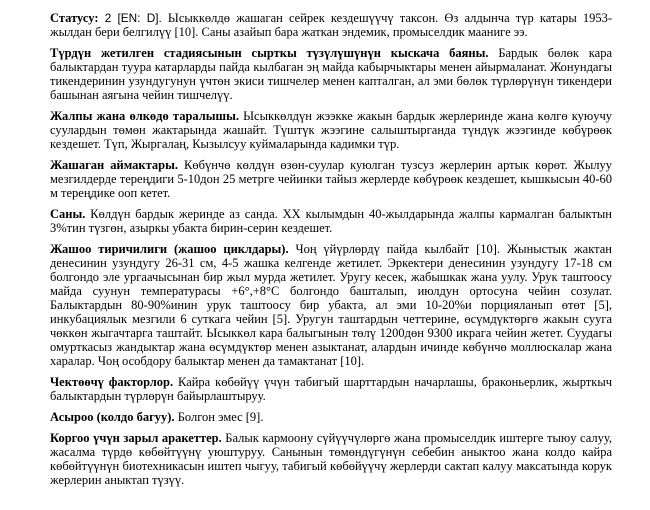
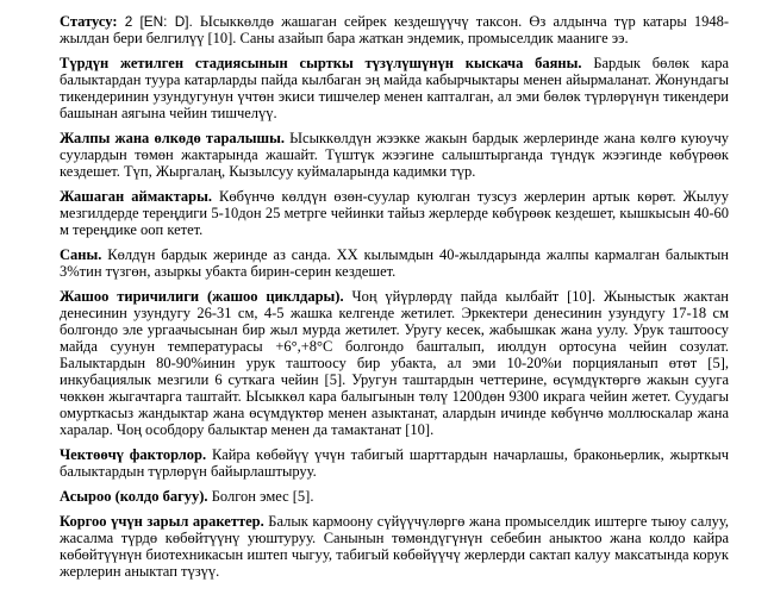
- Статусу: 2 [EN: D]. Ысыккөлдө жашаган сейрек кездешүүчү таксон. Өз алдынча түр катары 1953-жылдан бери белгилүү [10]. Саны азайып бара жаткан эндемик, промыселдик мааниге ээ.
+ Статусу: 2 [EN: D]. Ысыккөлдө жашаган сейрек кездешүүчү таксон. Өз алдынча түр катары 1948-жылдан бери белгилүү [10]. Саны азайып бара жаткан эндемик, промыселдик мааниге ээ.
  Түрдүн жетилген стадиясынын сырткы түзүлүшүнүн кыскача баяны. Бардык бөлөк кара балыктардан туура катарларды пайда кылбаган эң майда кабырчыктары менен айырмаланат. Жонундагы тикендеринин узундугунун үчтөн экиси тишчелер менен капталган, ал эми бөлөк түрлөрүнүн тикендери башынан аягына чейин тишчелүү.
  Жалпы жана өлкөдө таралышы. Ысыккөлдүн жээкке жакын бардык жерлеринде жана көлгө куюучу суулардын төмөн жактарында жашайт. Түштүк жээгине салыштырганда түндүк жээгинде көбүрөөк кездешет. Түп, Жыргалаң, Кызылсуу куймаларында кадимки түр.
  Жашаган аймактары. Көбүнчө көлдүн өзөн-суулар куюлган тузсуз жерлерин артык көрөт. Жылуу мезгилдерде тереңдиги 5-10дон 25 метрге чейинки тайыз жерлерде көбүрөөк кездешет, кышкысын 40-60 м тереңдике ооп кетет.
  Саны. Көлдүн бардык жеринде аз санда. XX кылымдын 40-жылдарында жалпы кармалган балыктын 3%тин түзгөн, азыркы убакта бирин-серин кездешет.
  Жашоо тиричилиги (жашоо циклдары). Чоң үйүрлөрдү пайда кылбайт [10]. Жыныстык жактан денесинин узундугу 26-31 см, 4-5 жашка келгенде жетилет. Эркектери денесинин узундугу 17-18 см болгондо эле ургаачысынан бир жыл мурда жетилет. Уругу кесек, жабышкак жана уулу. Урук таштоосу майда суунун температурасы +6°,+8°С болгондо башталып, июлдун ортосуна чейин созулат. Балыктардын 80-90%инин урук таштоосу бир убакта, ал эми 10-20%и порцияланып өтөт [5], инкубациялык мезгили 6 суткага чейин [5]. Уругун таштардын четтерине, өсүмдүктөргө жакын сууга чөккөн жыгачтарга таштайт. Ысыккөл кара балыгынын төлү 1200дөн 9300 икрага чейин жетет. Суудагы омурткасыз жандыктар жана өсүмдүктөр менен азыктанат, алардын ичинде көбүнчө моллюскалар жана харалар. Чоң особдору балыктар менен да тамактанат [10].
  Чектөөчү факторлор. Кайра көбөйүү үчүн табигый шарттардын начарлашы, браконьерлик, жырткыч балыктардын түрлөрүн байырлаштыруу.
- Асыроо (колдо багуу). Болгон эмес [9].
+ Асыроо (колдо багуу). Болгон эмес [5].
  Коргоо үчүн зарыл аракеттер. Балык кармоону сүйүүчүлөргө жана промыселдик иштерге тыюу салуу, жасалма түрдө көбөйтүүнү уюштуруу. Санынын төмөндүгүнүн себебин аныктоо жана колдо кайра көбөйтүүнүн биотехникасын иштеп чыгуу, табигый көбөйүүчү жерлерди сактап калуу максатында корук жерлерин аныктап түзүү.
